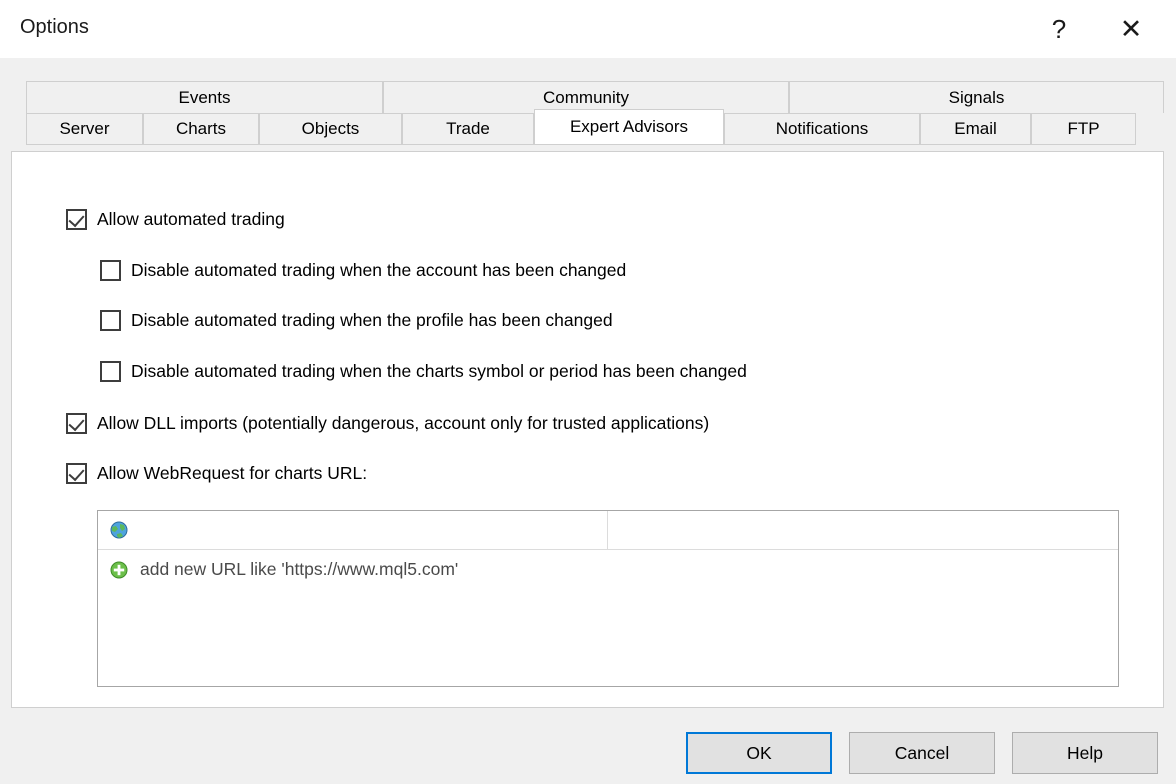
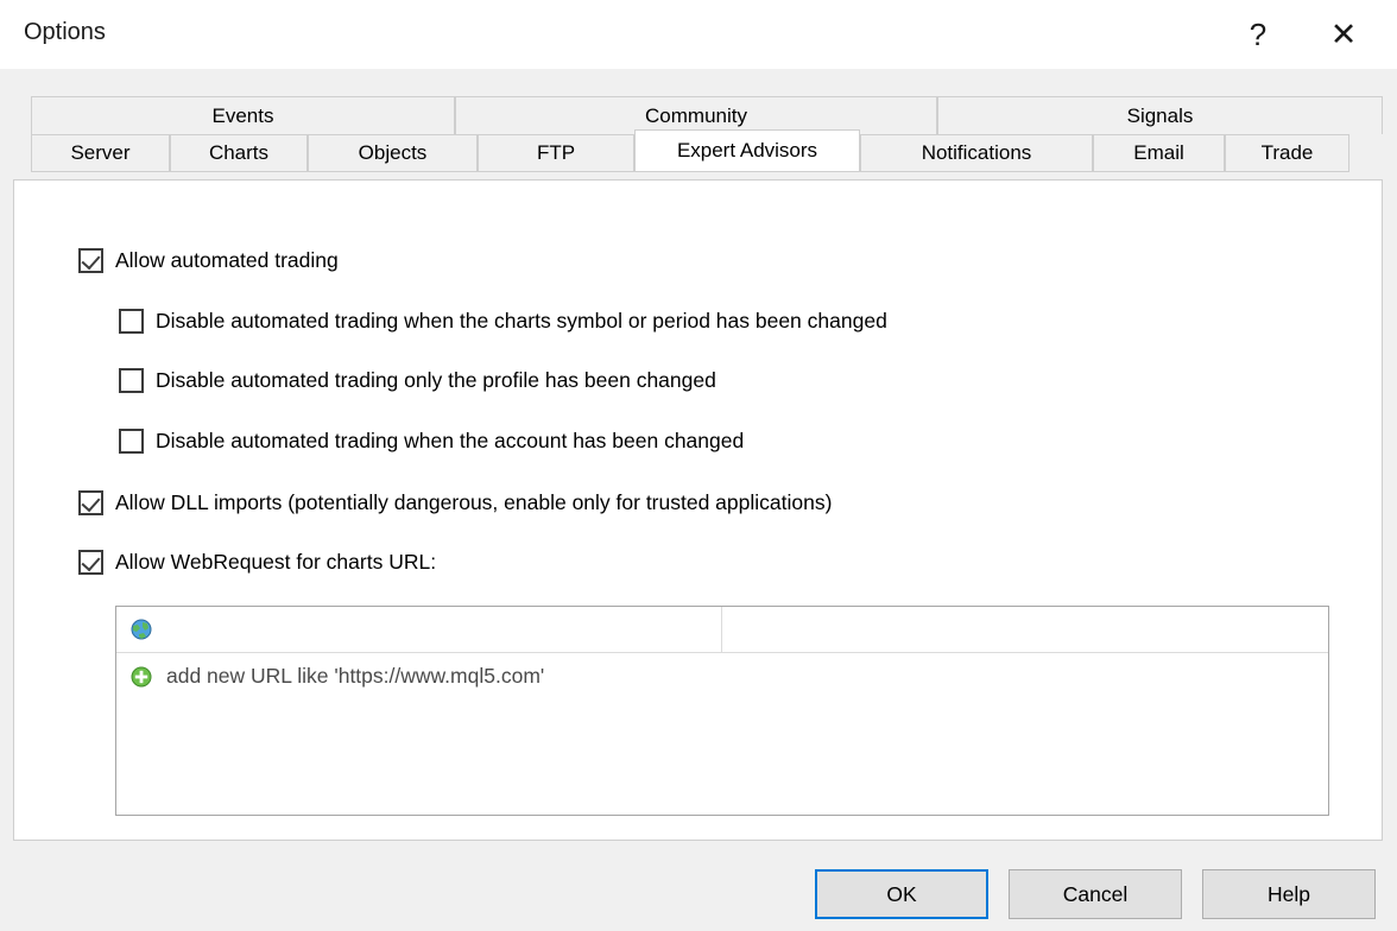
  Options
  ?
  ✕
  Events
  Community
  Signals
  Server
  Charts
  Objects
- Trade
+ FTP
  Expert Advisors
  Notifications
  Email
- FTP
+ Trade
  Allow automated trading
- Disable automated trading when the account has been changed
+ Disable automated trading when the charts symbol or period has been changed
- Disable automated trading when the profile has been changed
+ Disable automated trading only the profile has been changed
- Disable automated trading when the charts symbol or period has been changed
+ Disable automated trading when the account has been changed
- Allow DLL imports (potentially dangerous, account only for trusted applications)
+ Allow DLL imports (potentially dangerous, enable only for trusted applications)
  Allow WebRequest for charts URL:
  add new URL like 'https://www.mql5.com'
  OK
  Cancel
  Help
